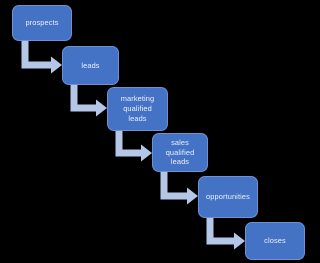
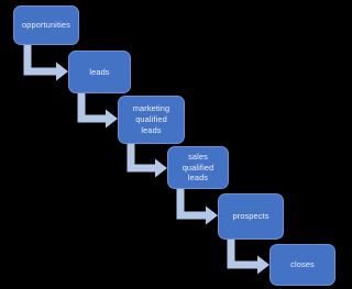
- prospects
+ opportunities
  leads
  marketing
  qualified
  leads
  sales qualified
  leads
- opportunities
+ prospects
  closes
